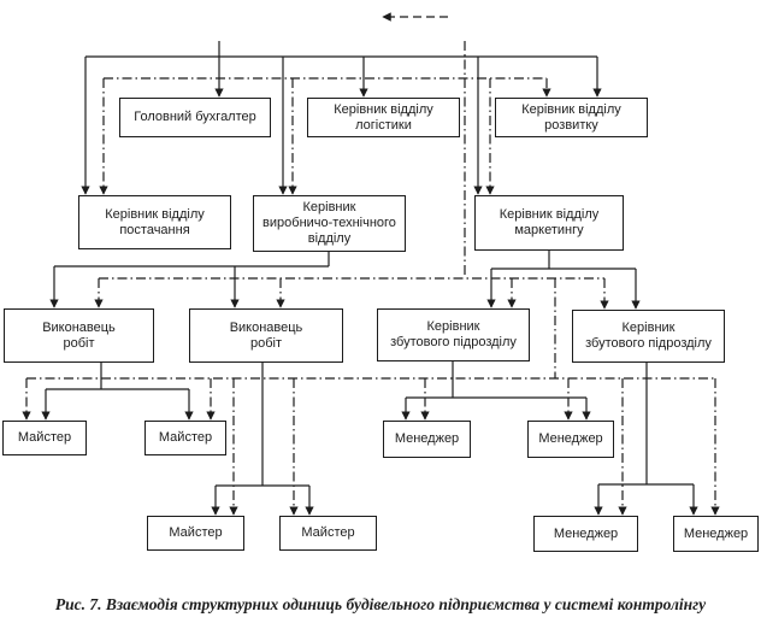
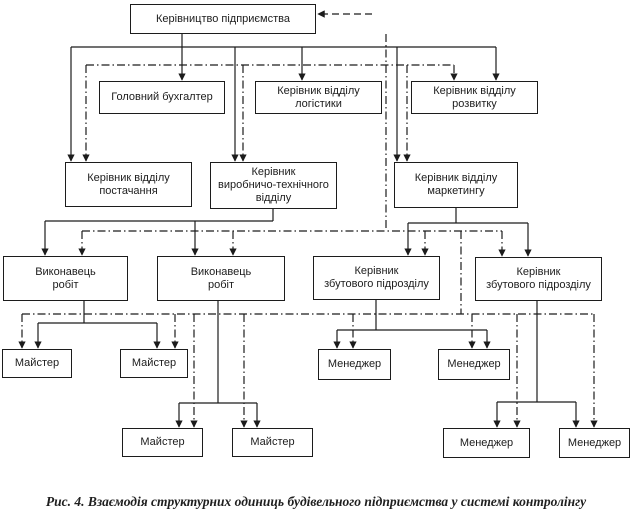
+ Керівництво підприємства
  Головний бухгалтер
  Керівник відділу
  логістики
  Керівник відділу
  розвитку
  Керівник відділу
  постачання
  Керівник
  виробничо-технічного
  відділу
  Керівник відділу
  маркетингу
  Виконавець
  робіт
  Виконавець
  робіт
  Керівник
  збутового підрозділу
  Керівник
  збутового підрозділу
  Майстер
  Майстер
  Менеджер
  Менеджер
  Майстер
  Майстер
  Менеджер
  Менеджер
- Рис. 7. Взаємодія структурних одиниць будівельного підприємства у системі контролінгу
+ Рис. 4. Взаємодія структурних одиниць будівельного підприємства у системі контролінгу
